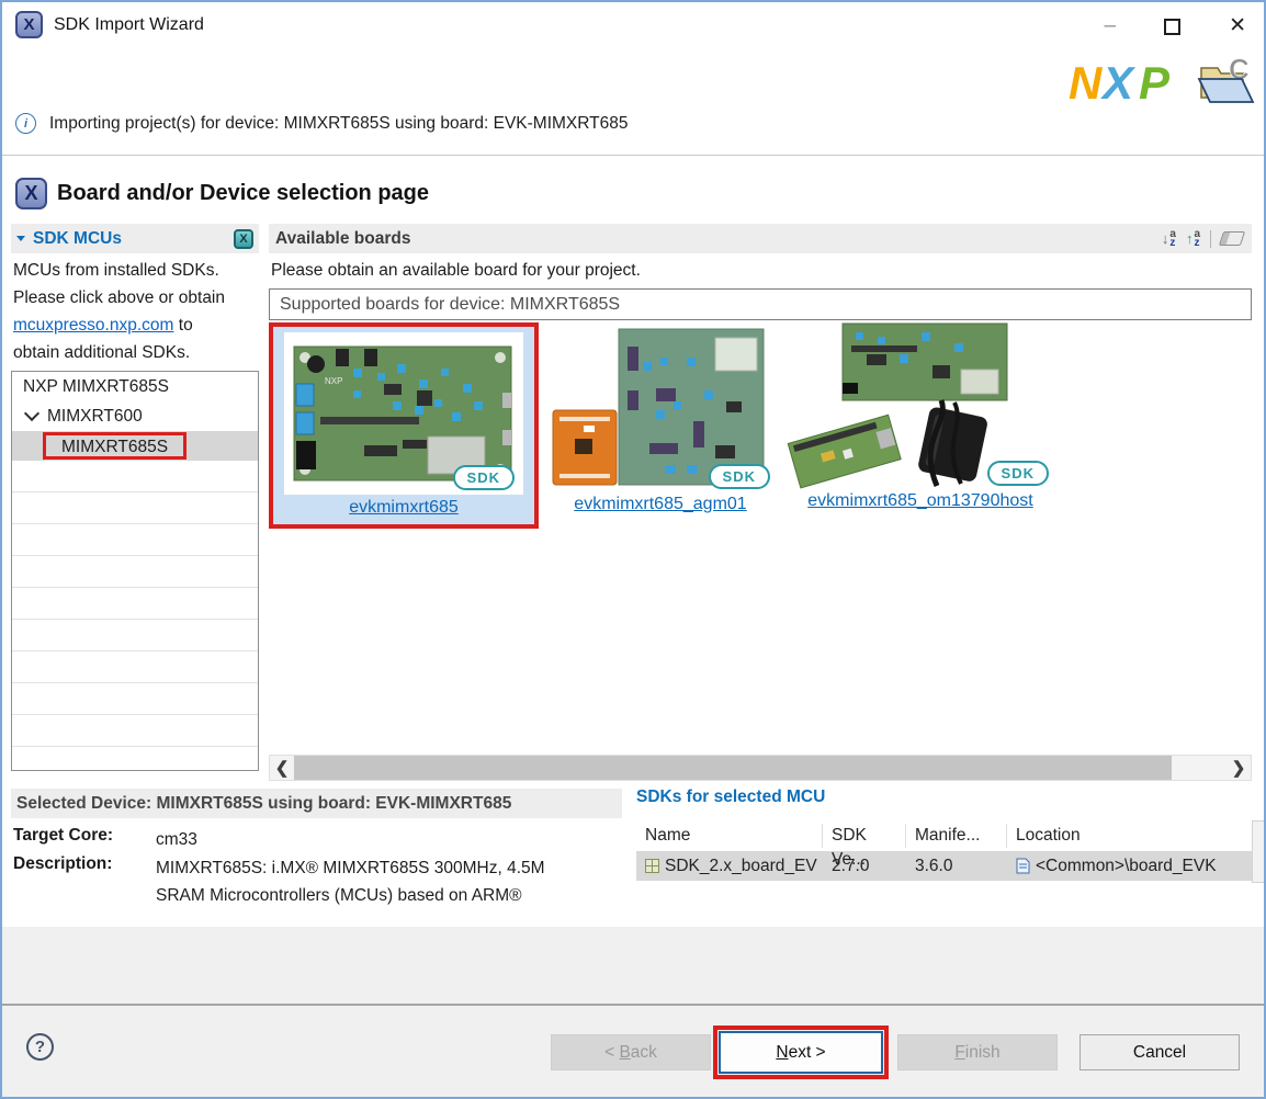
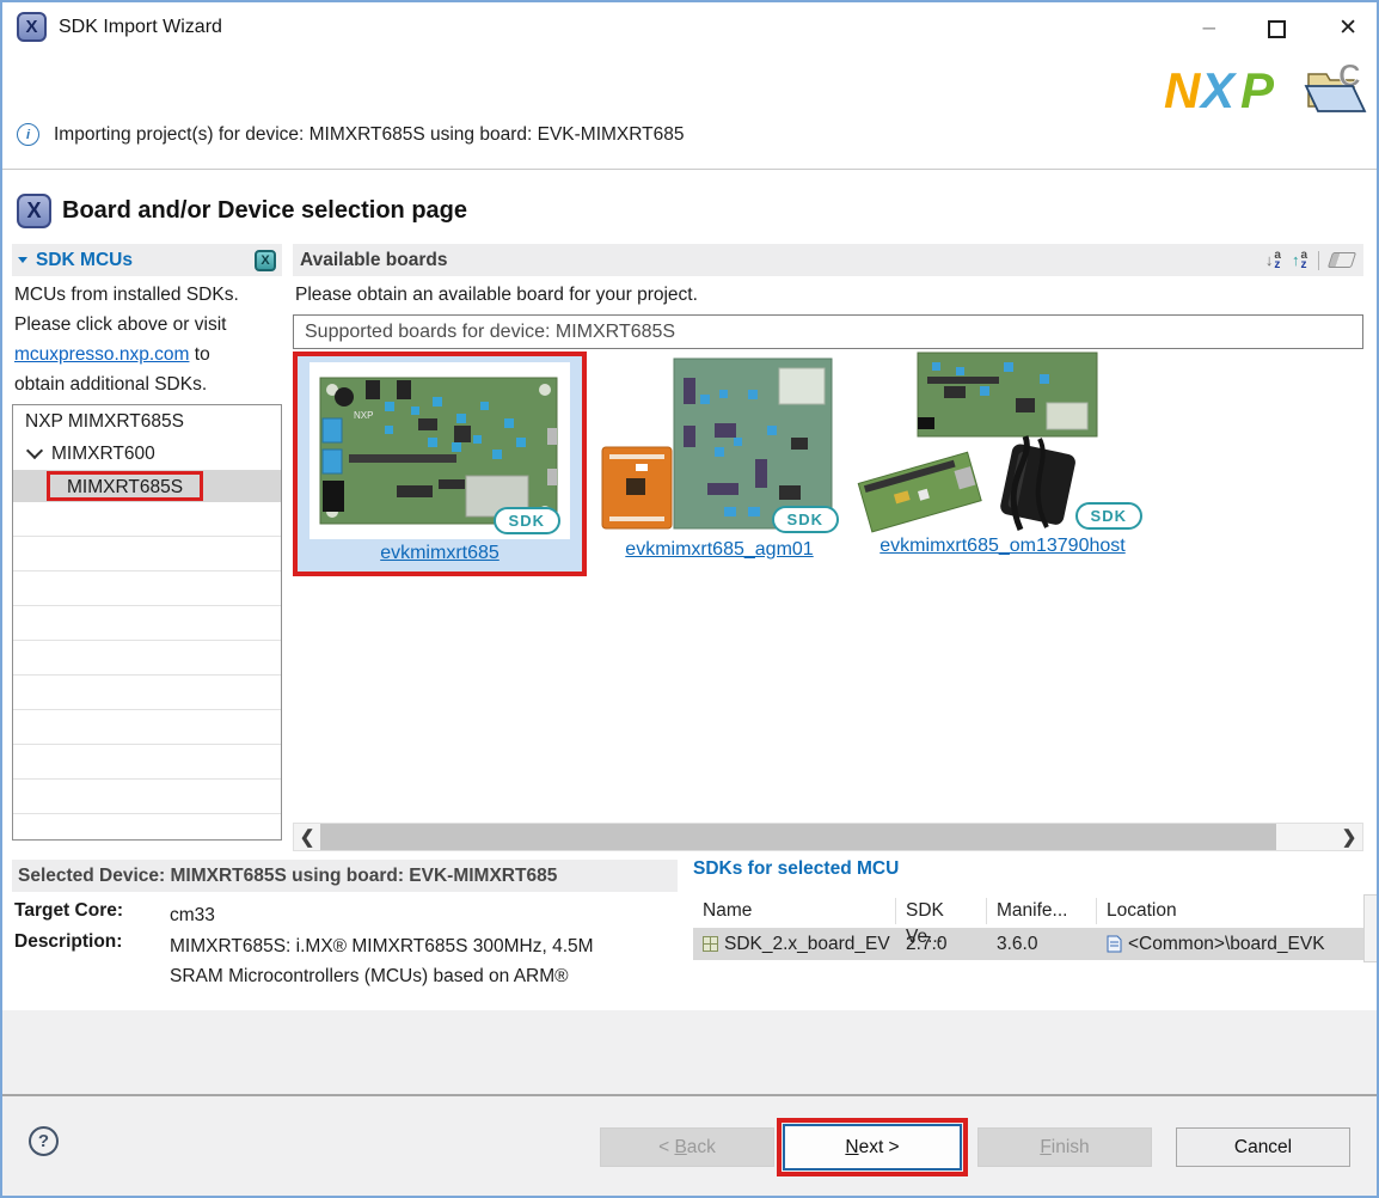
  X
  SDK Import Wizard
  –
  ✕
  N
  X
  P
  C
  i
  Importing project(s) for device: MIMXRT685S using board: EVK-MIMXRT685
  X
  Board and/or Device selection page
  SDK MCUs
  X
  MCUs from installed SDKs.
- Please click above or obtain
+ Please click above or visit
  mcuxpresso.nxp.com to
  obtain additional SDKs.
  NXP MIMXRT685S
  MIMXRT600
  MIMXRT685S
  Available boards
  ↓
  a
  z
  ↑
  a
  z
  Please obtain an available board for your project.
  Supported boards for device: MIMXRT685S
  NXP
  SDK
  evkmimxrt685
  SDK
  evkmimxrt685_agm01
  SDK
  evkmimxrt685_om13790host
  ❮
  ❯
  Selected Device: MIMXRT685S using board: EVK-MIMXRT685
  Target Core:
  cm33
  Description:
  MIMXRT685S: i.MX® MIMXRT685S 300MHz, 4.5M
  SRAM Microcontrollers (MCUs) based on ARM®
  SDKs for selected MCU
  Name
  SDK Ve...
  Manife...
  Location
  SDK_2.x_board_EV
  2.7.0
  3.6.0
  <Common>\board_EVK
  ?
  < Back
  Next >
  Finish
  Cancel
